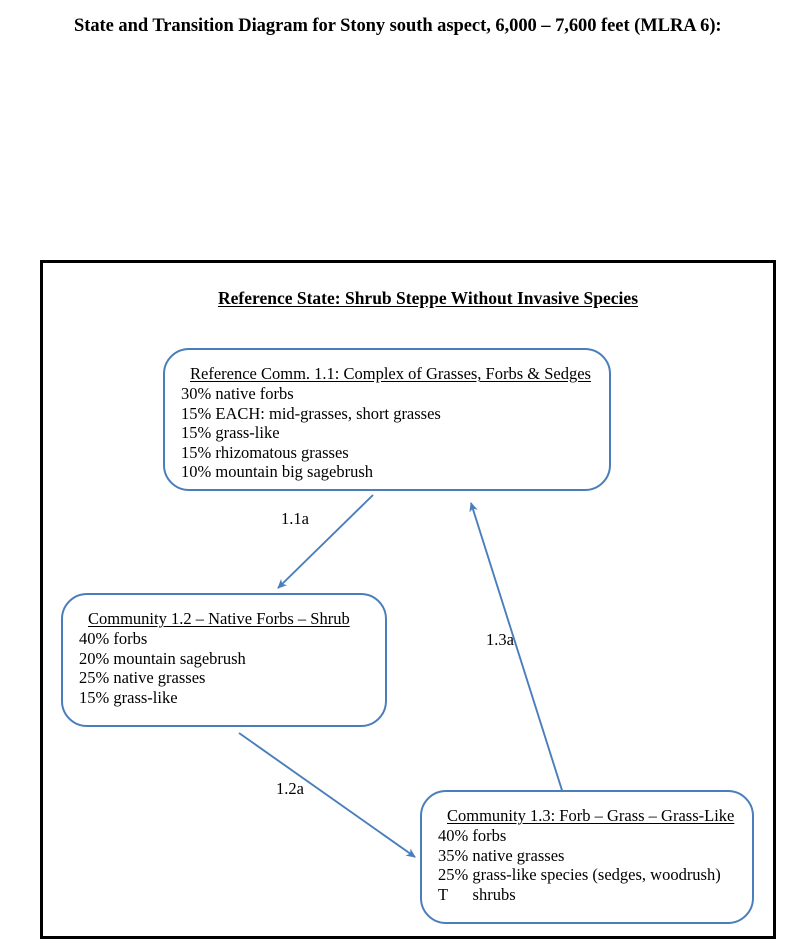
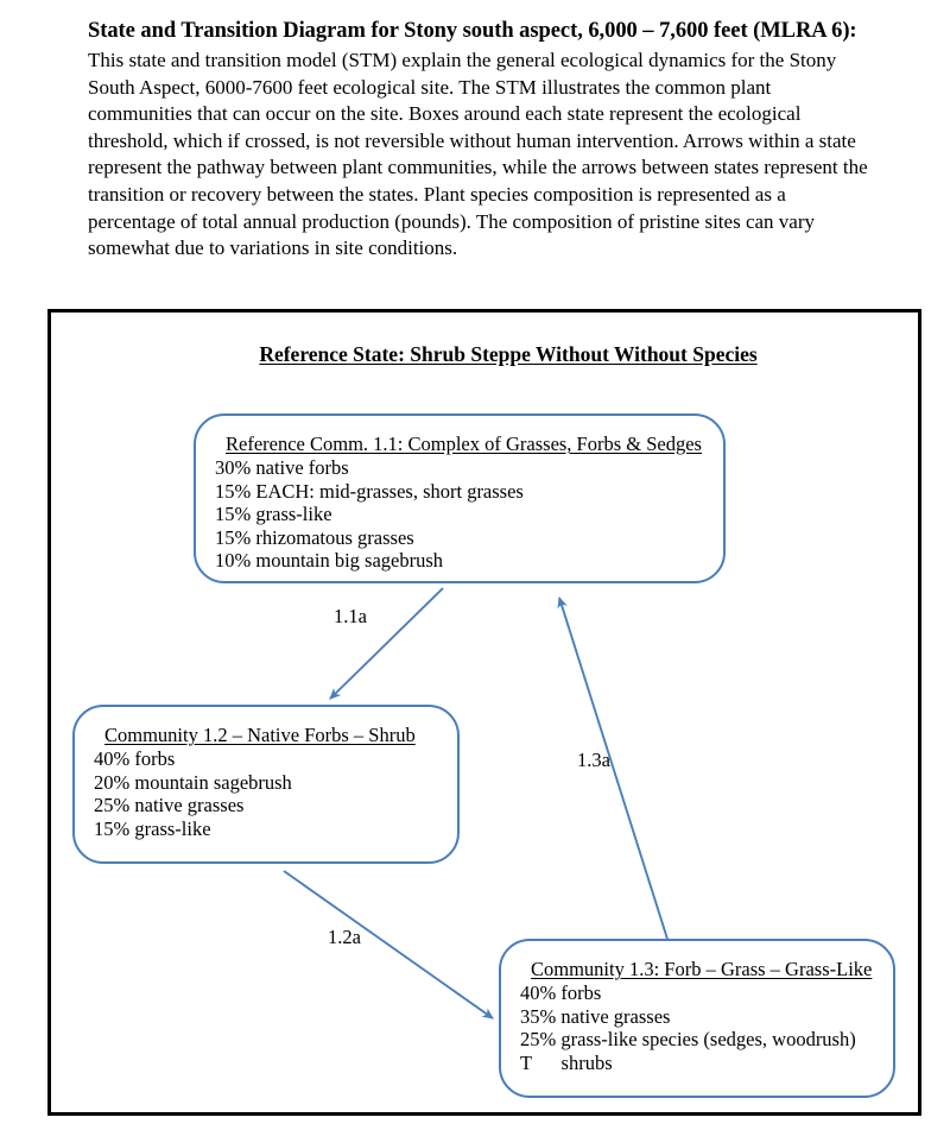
  State and Transition Diagram for Stony south aspect, 6,000 – 7,600 feet (MLRA 6):
+ This state and transition model (STM) explain the general ecological dynamics for the Stony South Aspect, 6000-7600 feet ecological site. The STM illustrates the common plant communities that can occur on the site. Boxes around each state represent the ecological threshold, which if crossed, is not reversible without human intervention. Arrows within a state represent the pathway between plant communities, while the arrows between states represent the transition or recovery between the states. Plant species composition is represented as a percentage of total annual production (pounds). The composition of pristine sites can vary somewhat due to variations in site conditions.
- Reference State: Shrub Steppe Without Invasive Species
+ Reference State: Shrub Steppe Without Without Species
  1.1a
  1.2a
  1.3a
  Reference Comm. 1.1: Complex of Grasses, Forbs & Sedges
  30% native forbs
  15% EACH: mid-grasses, short grasses
  15% grass-like
  15% rhizomatous grasses
  10% mountain big sagebrush
  Community 1.2 – Native Forbs – Shrub
  40% forbs
  20% mountain sagebrush
  25% native grasses
  15% grass-like
  Community 1.3: Forb – Grass – Grass-Like
  40% forbs
  35% native grasses
  25% grass-like species (sedges, woodrush)
  T shrubs
